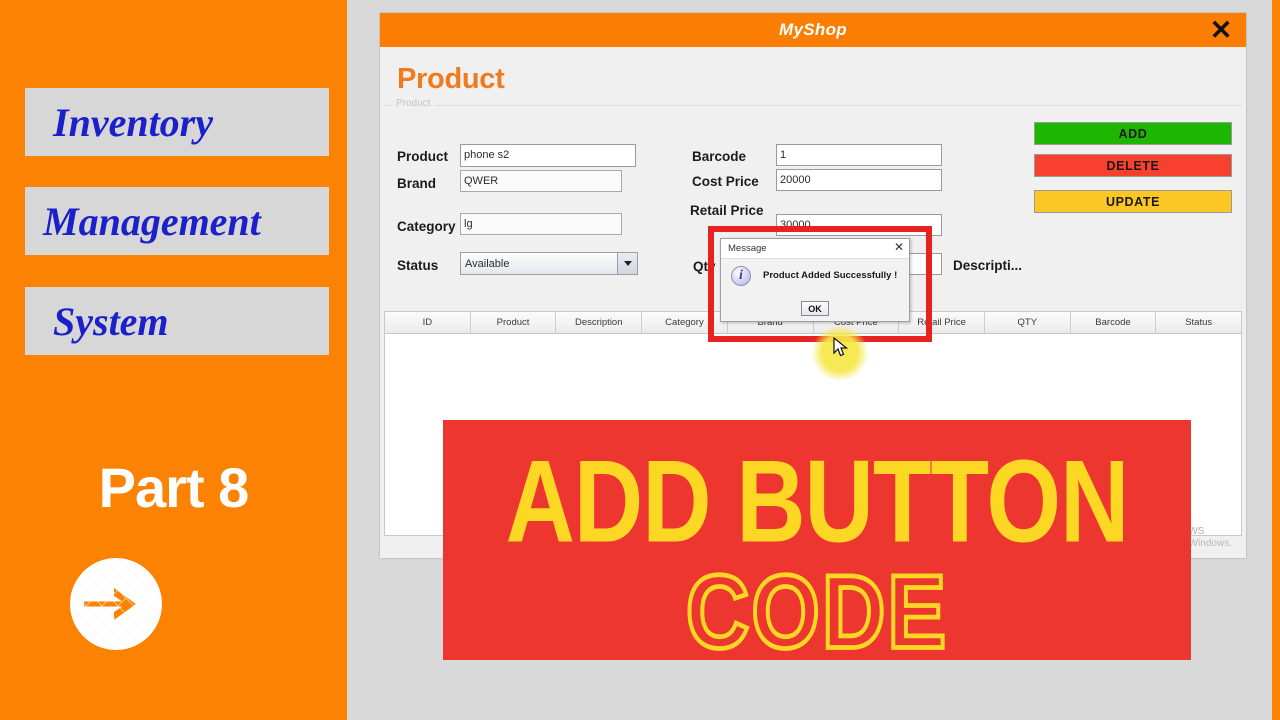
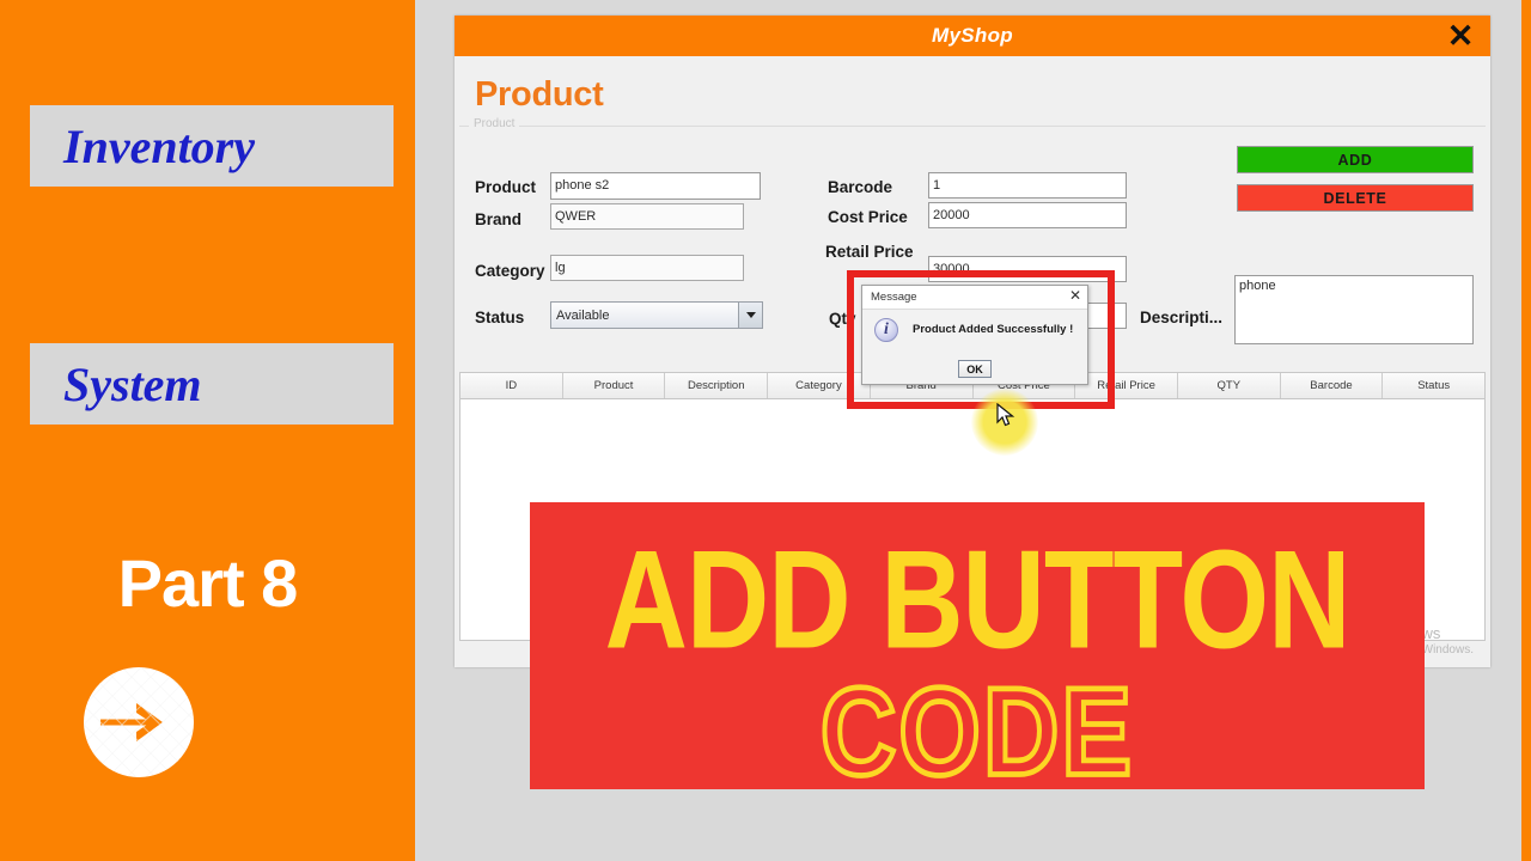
  Inventory
- Management
  System
  Part 8
  MyShop
  ✕
  Product
  Product
  Product
  phone s2
  Brand
  QWER
  Category
  lg
  Status
  Available
  Barcode
  1
  Cost Price
  20000
  Retail Price
  30000
  Qty
  Descripti...
+ phone
  ADD
  DELETE
- UPDATE
  ID
  Product
  Description
  Category
  Brand
  Cost Price
  Retail Price
  QTY
  Barcode
  Status
  Message
  ✕
  i
  Product Added Successfully !
  OK
  ADD BUTTON
  CODE
